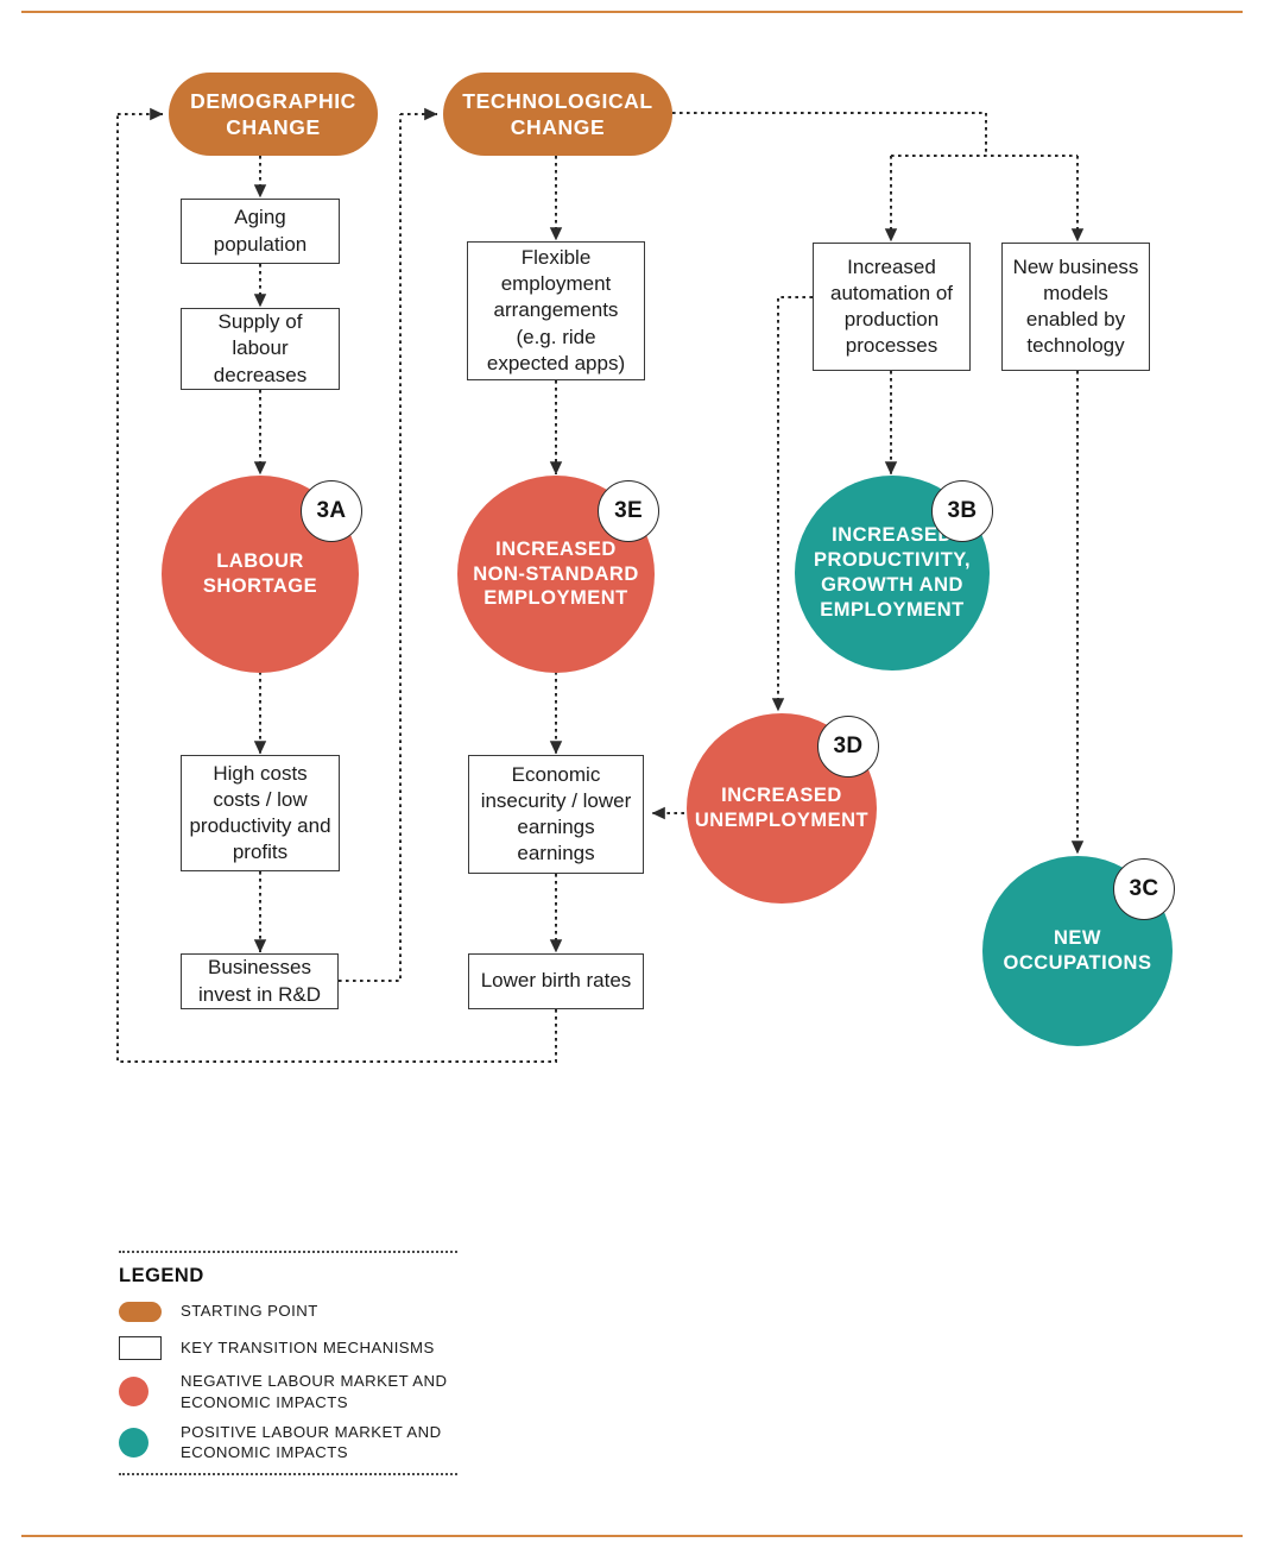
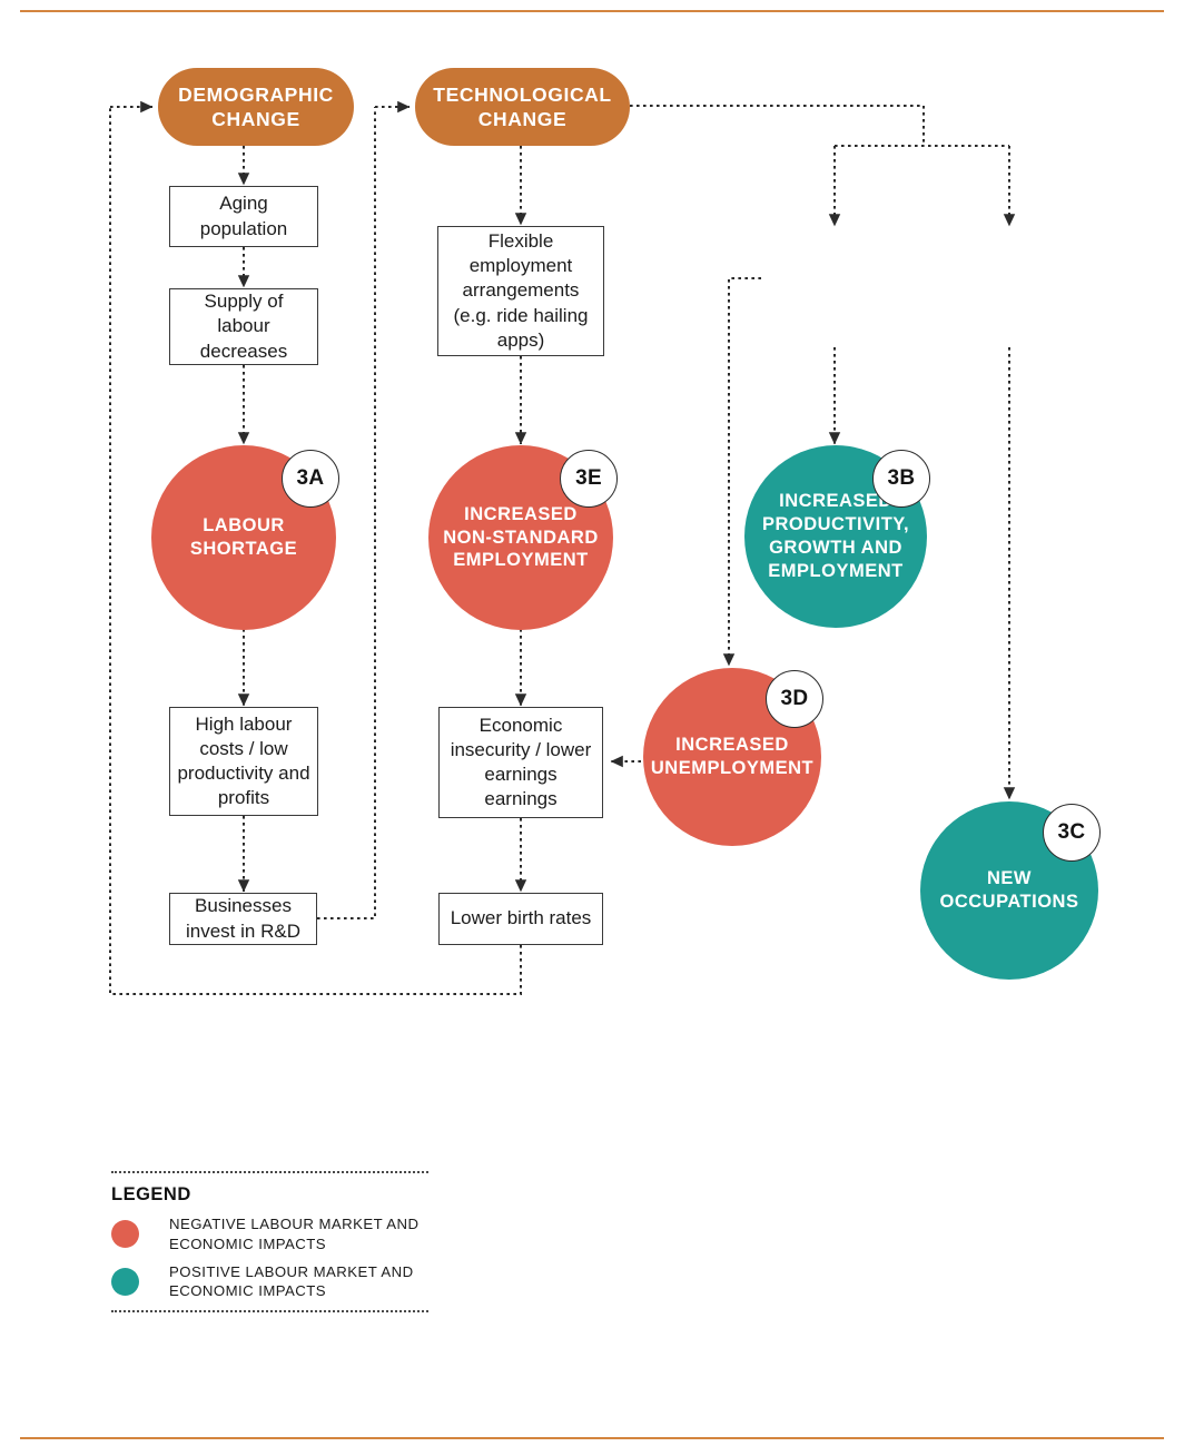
  DEMOGRAPHIC CHANGE
  TECHNOLOGICAL CHANGE
  Aging population
  Supply of labour decreases
- Flexible employment arrangements (e.g. ride expected apps)
+ Flexible employment arrangements (e.g. ride hailing apps)
- Increased automation of production processes
- New business models enabled by technology
  LABOUR SHORTAGE
  3A
  INCREASED NON-STANDARD EMPLOYMENT
  3E
  INCREASE PRODUCTIVITY, GROWTH AND EMPLOYMENT
  3B
  INCREASED UNEMPLOYMENT
  3D
  NEW OCCUPATIONS
  3C
- High costs costs / low productivity and profits
+ High labour costs / low productivity and profits
  Economic insecurity / lower earnings earnings
  Businesses invest in R&D
  Lower birth rates
  LEGEND
- STARTING POINT
- KEY TRANSITION MECHANISMS
  NEGATIVE LABOUR MARKET AND ECONOMIC IMPACTS
  POSITIVE LABOUR MARKET AND ECONOMIC IMPACTS
